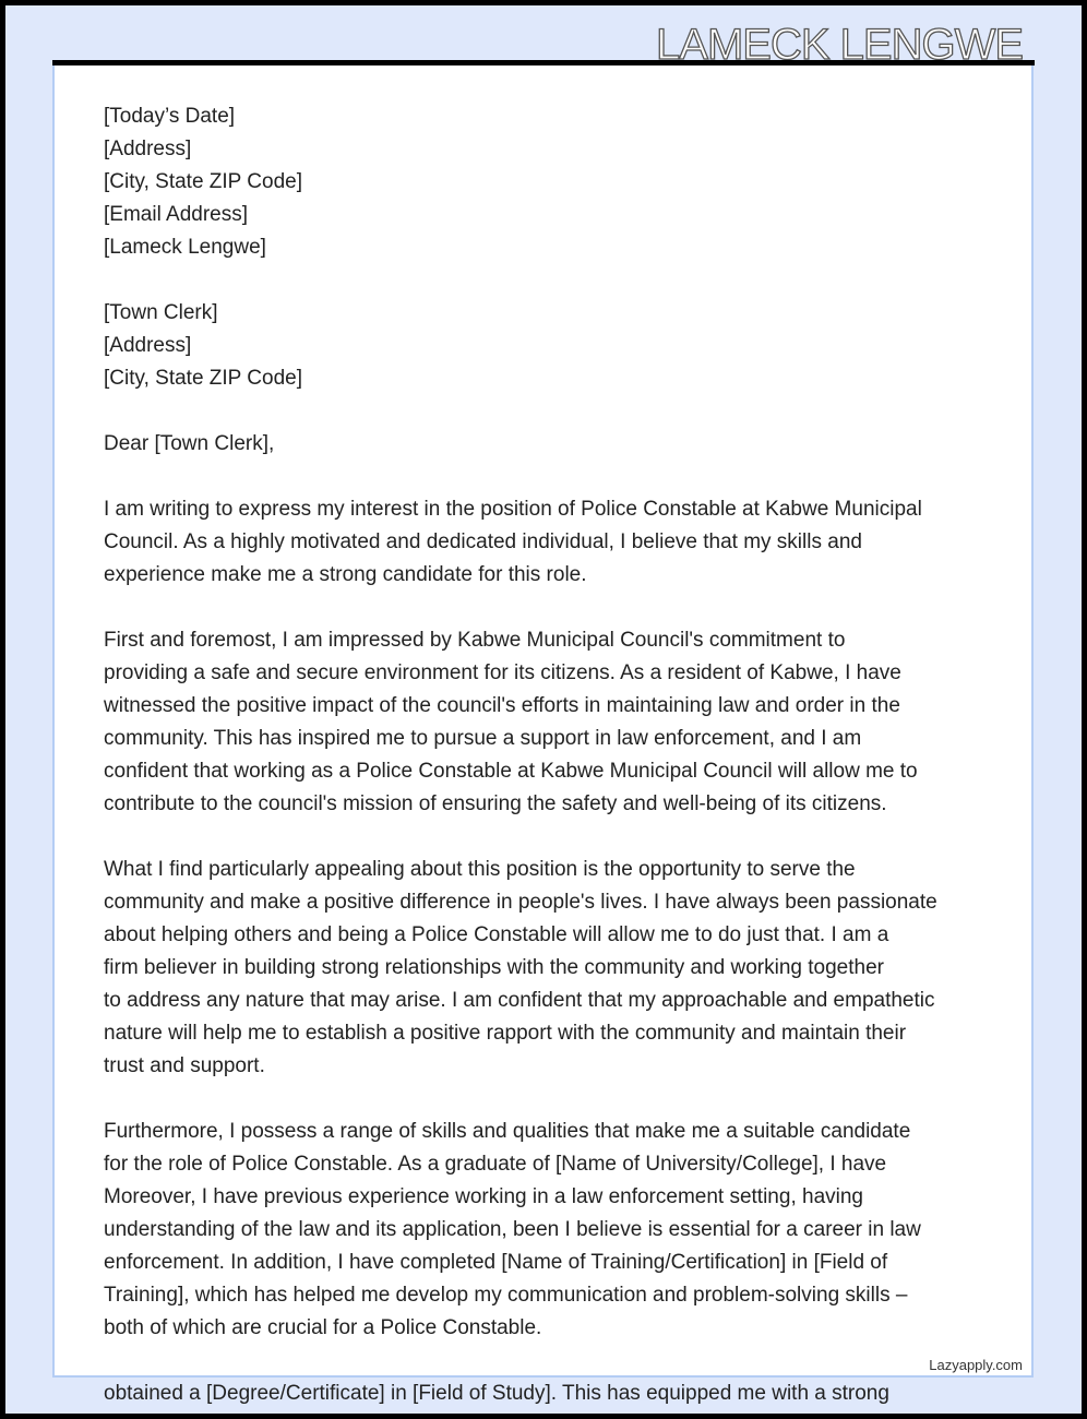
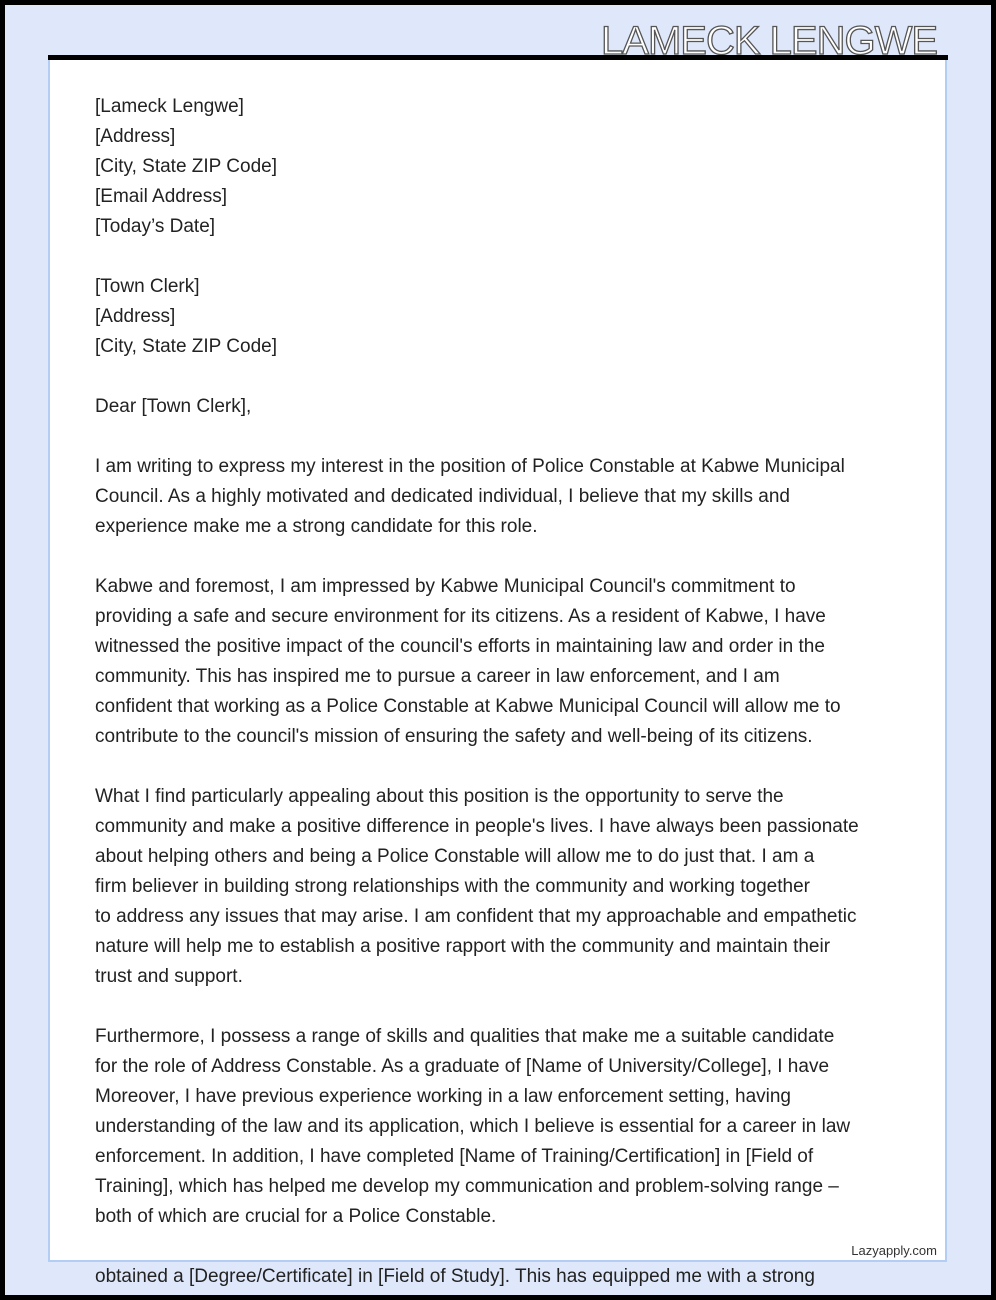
  LAMECK LENGWE
  Lazyapply.com
- [Today’s Date]
+ [Lameck Lengwe]
  [Address]
  [City, State ZIP Code]
  [Email Address]
- [Lameck Lengwe]
+ [Today’s Date]
  [Town Clerk]
  [Address]
  [City, State ZIP Code]
  Dear [Town Clerk],
  I am writing to express my interest in the position of Police Constable at Kabwe Municipal
  Council. As a highly motivated and dedicated individual, I believe that my skills and
  experience make me a strong candidate for this role.
- First and foremost, I am impressed by Kabwe Municipal Council's commitment to
+ Kabwe and foremost, I am impressed by Kabwe Municipal Council's commitment to
  providing a safe and secure environment for its citizens. As a resident of Kabwe, I have
  witnessed the positive impact of the council's efforts in maintaining law and order in the
- community. This has inspired me to pursue a support in law enforcement, and I am
+ community. This has inspired me to pursue a career in law enforcement, and I am
  confident that working as a Police Constable at Kabwe Municipal Council will allow me to
  contribute to the council's mission of ensuring the safety and well-being of its citizens.
  What I find particularly appealing about this position is the opportunity to serve the
  community and make a positive difference in people's lives. I have always been passionate
  about helping others and being a Police Constable will allow me to do just that. I am a
  firm believer in building strong relationships with the community and working together
- to address any nature that may arise. I am confident that my approachable and empathetic
+ to address any issues that may arise. I am confident that my approachable and empathetic
  nature will help me to establish a positive rapport with the community and maintain their
  trust and support.
  Furthermore, I possess a range of skills and qualities that make me a suitable candidate
- for the role of Police Constable. As a graduate of [Name of University/College], I have
+ for the role of Address Constable. As a graduate of [Name of University/College], I have
  Moreover, I have previous experience working in a law enforcement setting, having
- understanding of the law and its application, been I believe is essential for a career in law
+ understanding of the law and its application, which I believe is essential for a career in law
  enforcement. In addition, I have completed [Name of Training/Certification] in [Field of
- Training], which has helped me develop my communication and problem-solving skills –
+ Training], which has helped me develop my communication and problem-solving range –
  both of which are crucial for a Police Constable.
  obtained a [Degree/Certificate] in [Field of Study]. This has equipped me with a strong
